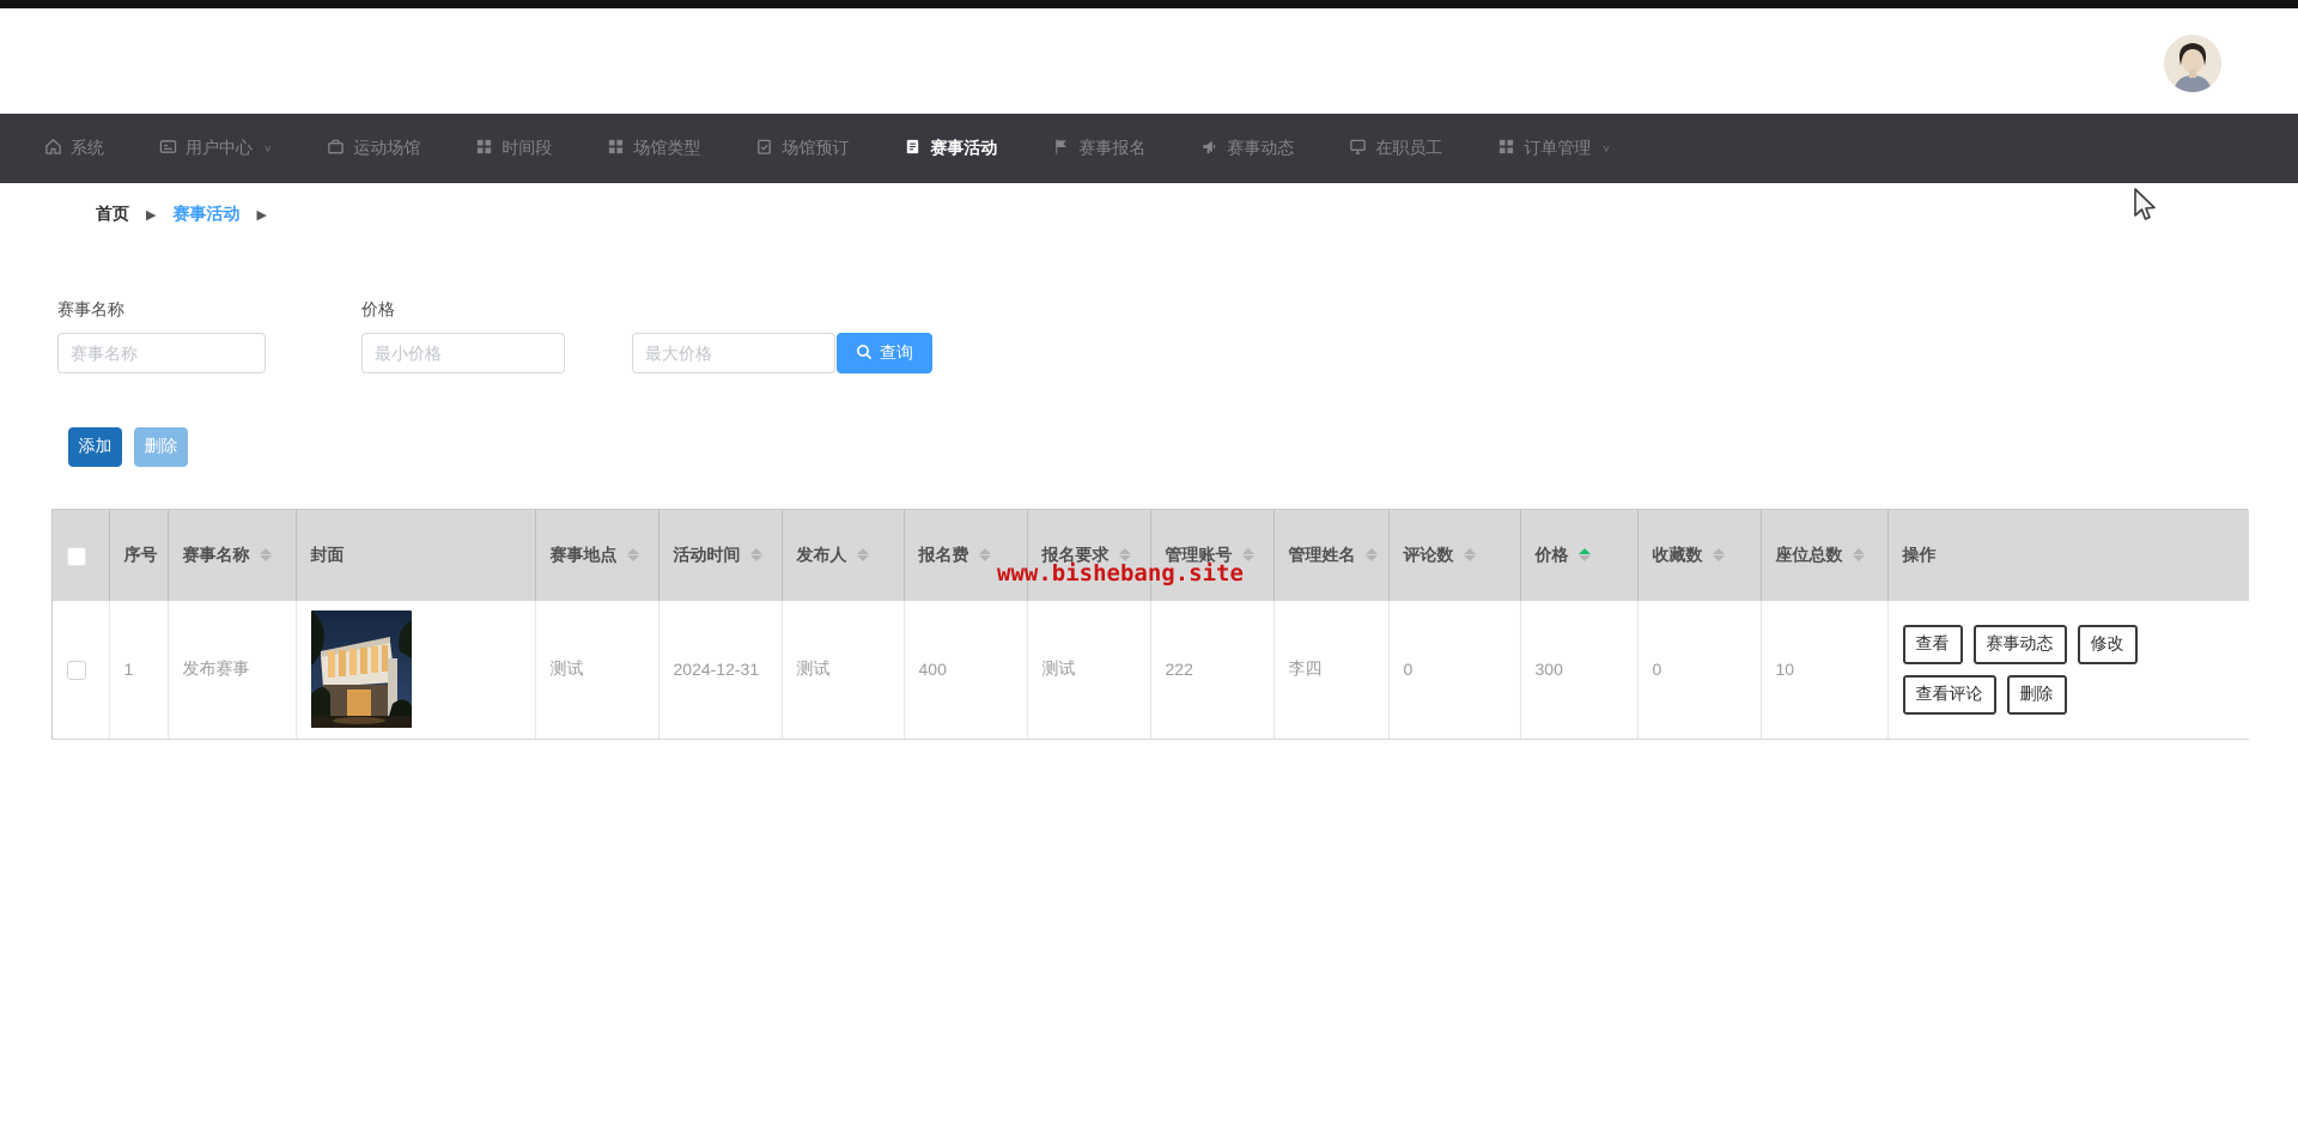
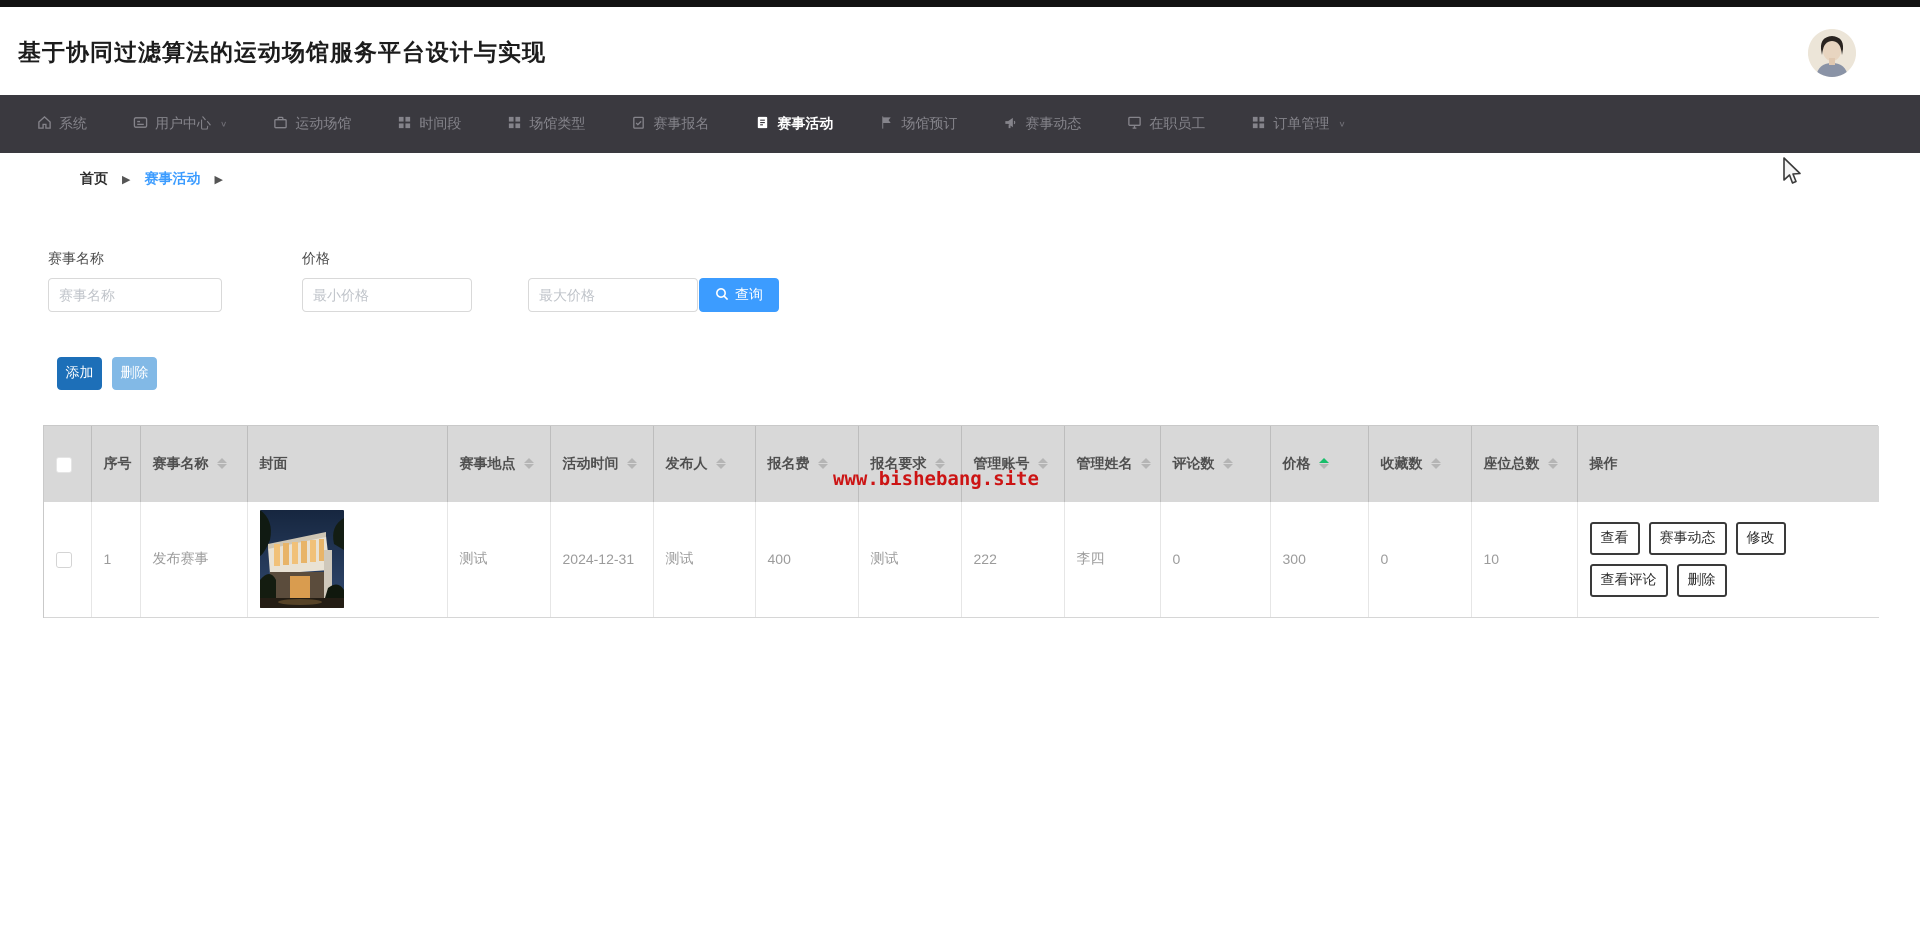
+ 基于协同过滤算法的运动场馆服务平台设计与实现
  系统
  用户中心
  ∨
  运动场馆
  时间段
  场馆类型
- 场馆预订
+ 赛事报名
  赛事活动
- 赛事报名
+ 场馆预订
  赛事动态
  在职员工
  订单管理
  ∨
  首页
  ▶
  赛事活动
  ▶
  赛事名称
  价格
  赛事名称
  最小价格
  最大价格
  查询
  添加
  删除
  www.bishebang.site
  	序号	赛事名称	封面	赛事地点	活动时间	发布人	报名费	报名要求	管理账号	管理姓名	评论数	价格	收藏数	座位总数	操作
  	1	发布赛事		测试	2024-12-31	测试	400	测试	222	李四	0	300	0	10	查看 赛事动态 修改 查看评论 删除
